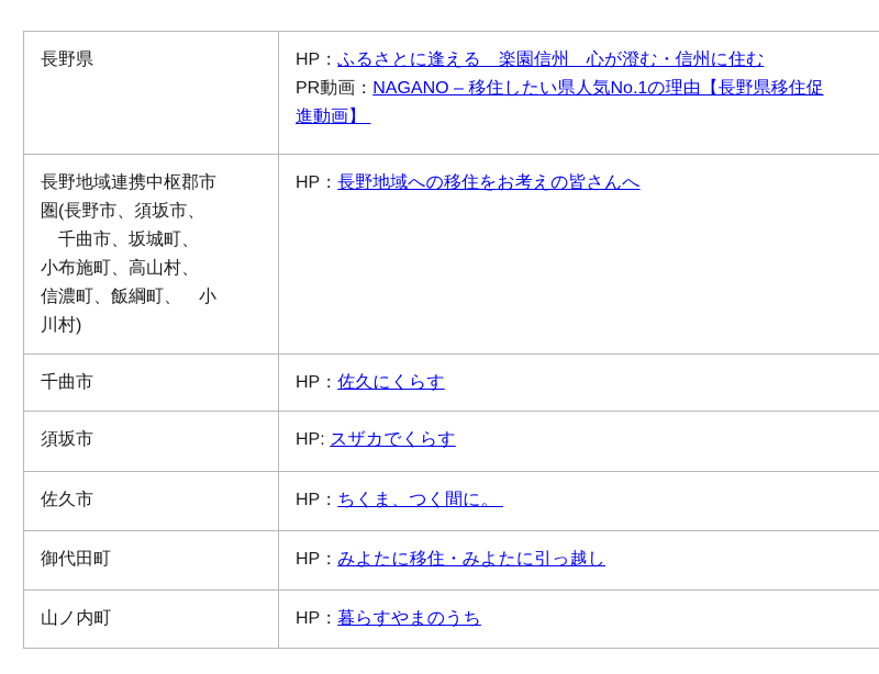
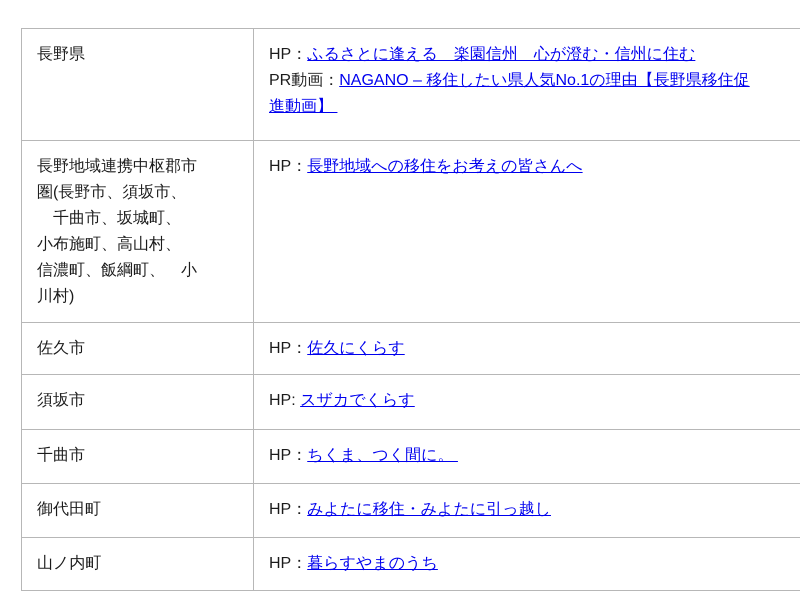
  長野県	HP：ふるさとに逢える 楽園信州 心が澄む・信州に住む PR動画：NAGANO – 移住したい県人気No.1の理由【長野県移住促 進動画】
  長野地域連携中枢郡市 圏(長野市、須坂市、 千曲市、坂城町、 小布施町、高山村、 信濃町、飯綱町、 小 川村)	HP：長野地域への移住をお考えの皆さんへ
- 千曲市	HP：佐久にくらす
+ 佐久市	HP：佐久にくらす
  須坂市	HP: スザカでくらす
- 佐久市	HP：ちくま、つく間に。
+ 千曲市	HP：ちくま、つく間に。
  御代田町	HP：みよたに移住・みよたに引っ越し
  山ノ内町	HP：暮らすやまのうち
